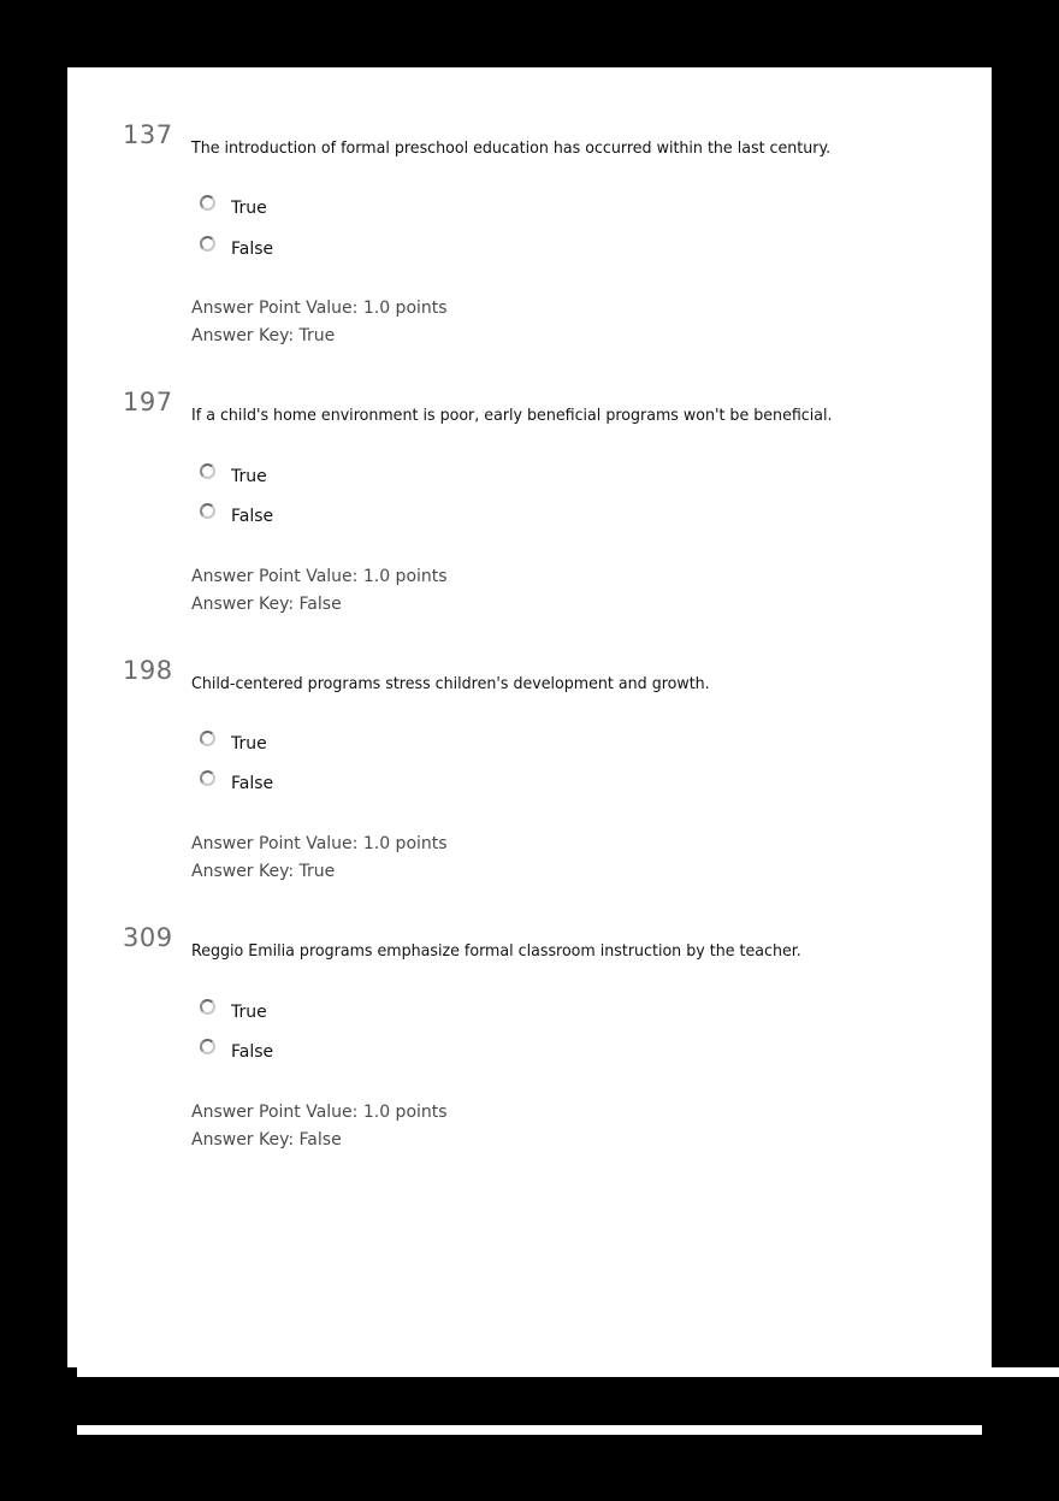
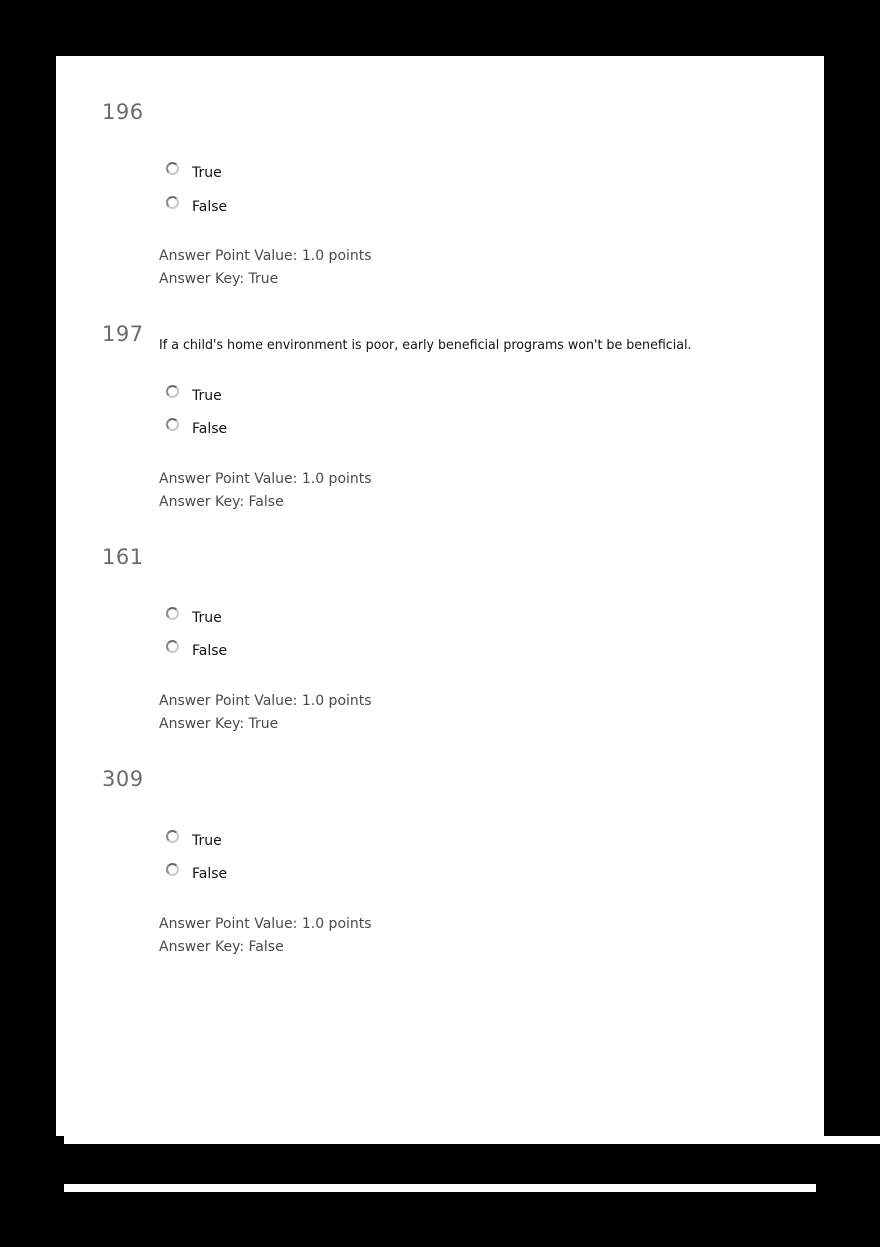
- 137
+ 196
- The introduction of formal preschool education has occurred within the last century.
  True
  False
  Answer Point Value: 1.0 points
  Answer Key: True
  197
  If a child's home environment is poor, early beneficial programs won't be beneficial.
  True
  False
  Answer Point Value: 1.0 points
  Answer Key: False
- 198
+ 161
- Child-centered programs stress children's development and growth.
  True
  False
  Answer Point Value: 1.0 points
  Answer Key: True
  309
- Reggio Emilia programs emphasize formal classroom instruction by the teacher.
  True
  False
  Answer Point Value: 1.0 points
  Answer Key: False
